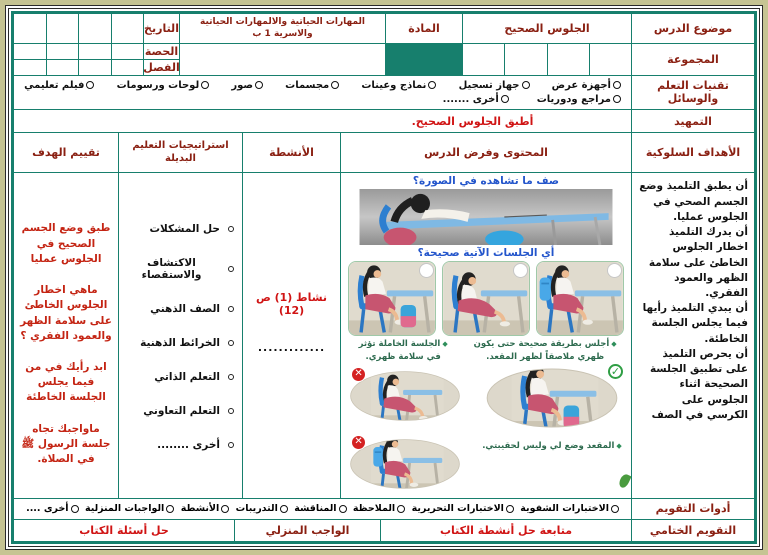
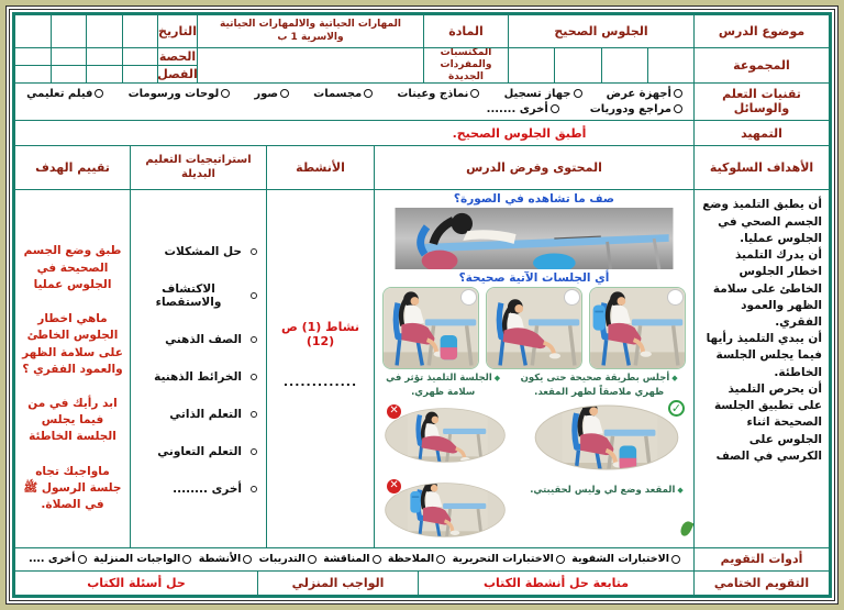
  موضوع الدرس
  الجلوس الصحيح
  المادة
  المهارات الحياتية والالمهارات الحياتية والاسرية 1 ب
  التاريخ
  المجموعة
+ المكتسبات والمفردات الجديدة
  الحصة
  الفصل
  تقنيات التعلم والوسائل
  أجهزة عرض
  جهاز تسجيل
  نماذج وعينات
  مجسمات
  صور
  لوحات ورسومات
  فيلم تعليمي
  مراجع ودوريات
  أخرى .......
  التمهيد
  أطبق الجلوس الصحيح.
  الأهداف السلوكية
  المحتوى وفرض الدرس
  الأنشطة
  استراتيجيات التعليم البديلة
  تقييم الهدف
  أن يطبق التلميذ وضع الجسم الصحي في الجلوس عمليا.
  أن يدرك التلميذ اخطار الجلوس الخاطئ على سلامة الظهر والعمود الفقري.
  أن يبدي التلميذ رأيها فيما يجلس الجلسة الخاطئة.
  أن يحرص التلميذ على تطبيق الجلسة الصحيحة اثناء الجلوس على الكرسي في الصف
  صف ما تشاهده في الصورة؟
  أي الجلسات الآتية صحيحة؟
  ◆أجلس بطريقة صحيحة حتى يكون ظهري ملاصقاً لظهر المقعد.
- ◆الجلسة الخاملة تؤثر في سلامة ظهري.
+ ◆الجلسة التلميذ تؤثر في سلامة ظهري.
  ✓
  ◆المقعد وضع لي وليس لحقيبتي.
  ✕
  ✕
  نشاط (1) ص (12)
  .............
  حل المشكلات
  الاكتشاف والاستقصاء
  الصف الذهني
  الخرائط الذهنية
  التعلم الذاتي
  التعلم التعاوني
  أخرى ........
- طبق وضع الجسم الصحيح في الجلوس عمليا
+ طبق وضع الجسم الصحيحة في الجلوس عمليا
  ماهي اخطار الجلوس الخاطئ على سلامة الظهر والعمود الفقري ؟
  ابد رأيك في من فيما يجلس الجلسة الخاطئة
  ماواجبك تجاه جلسة الرسول ﷺ في الصلاة.
  أدوات التقويم
  الاختبارات الشفوية
  الاختبارات التحريرية
  الملاحظة
  المناقشة
  التدريبات
  الأنشطة
  الواجبات المنزلية
  أخرى ....
  التقويم الختامي
  متابعة حل أنشطة الكتاب
  الواجب المنزلي
  حل أسئلة الكتاب
